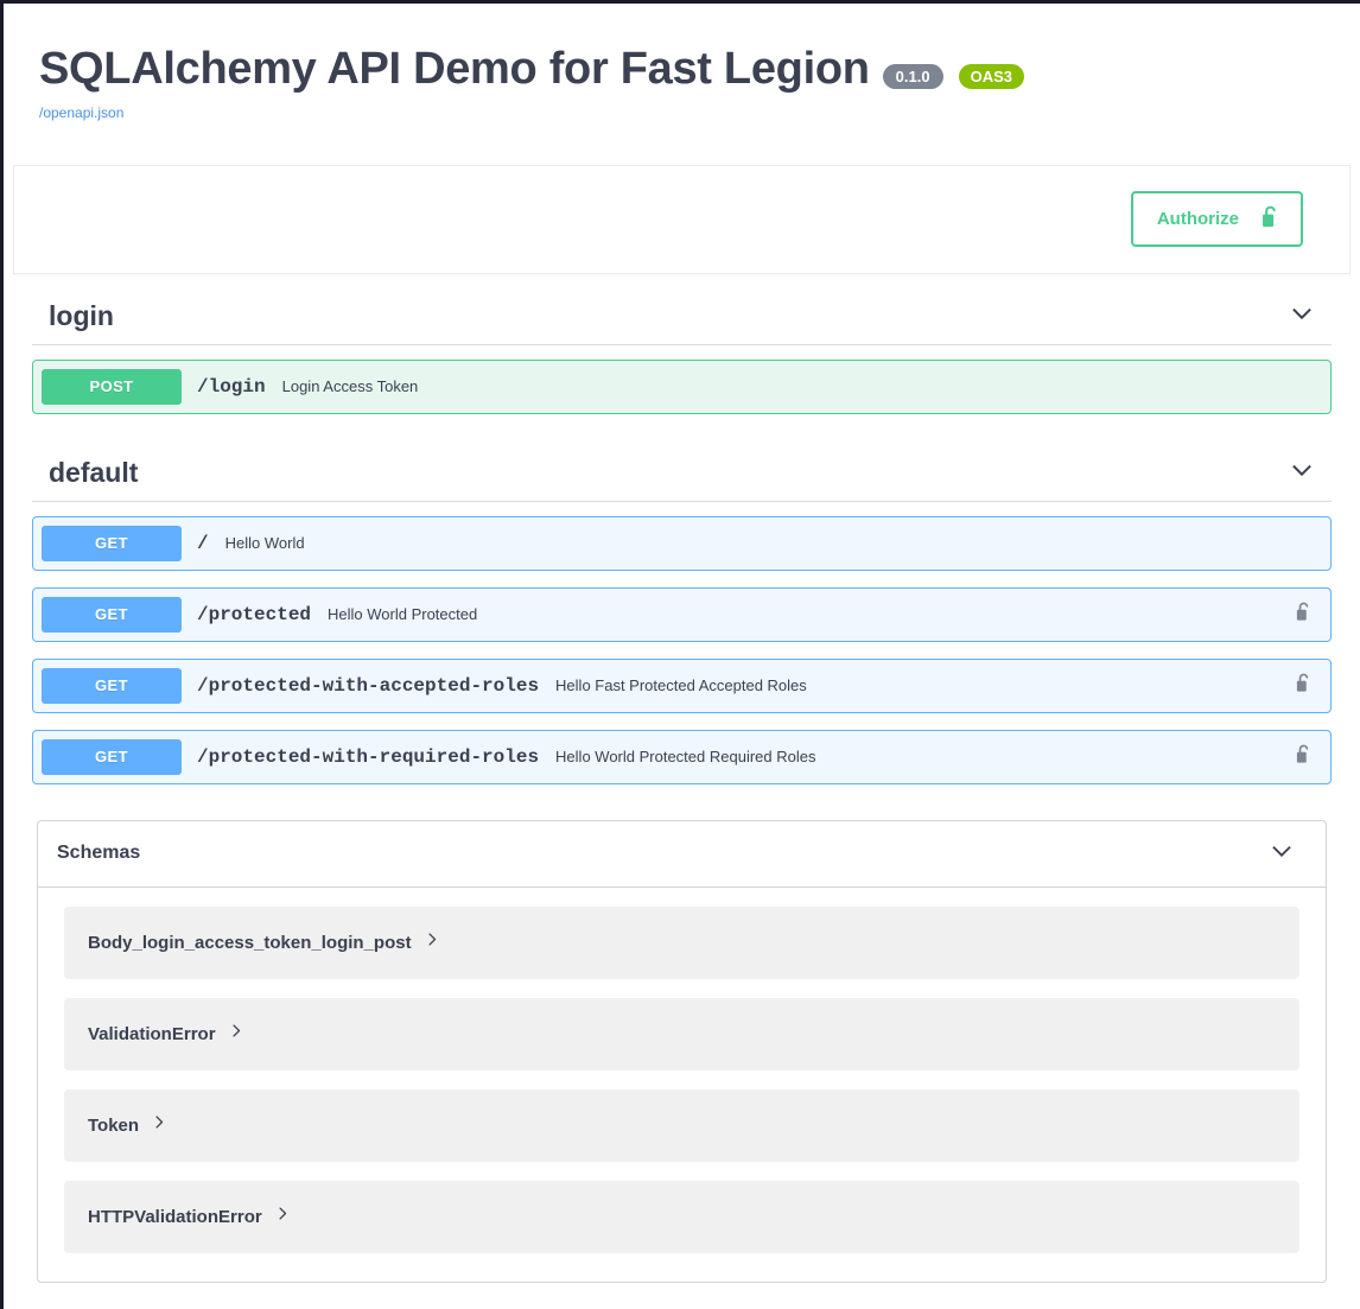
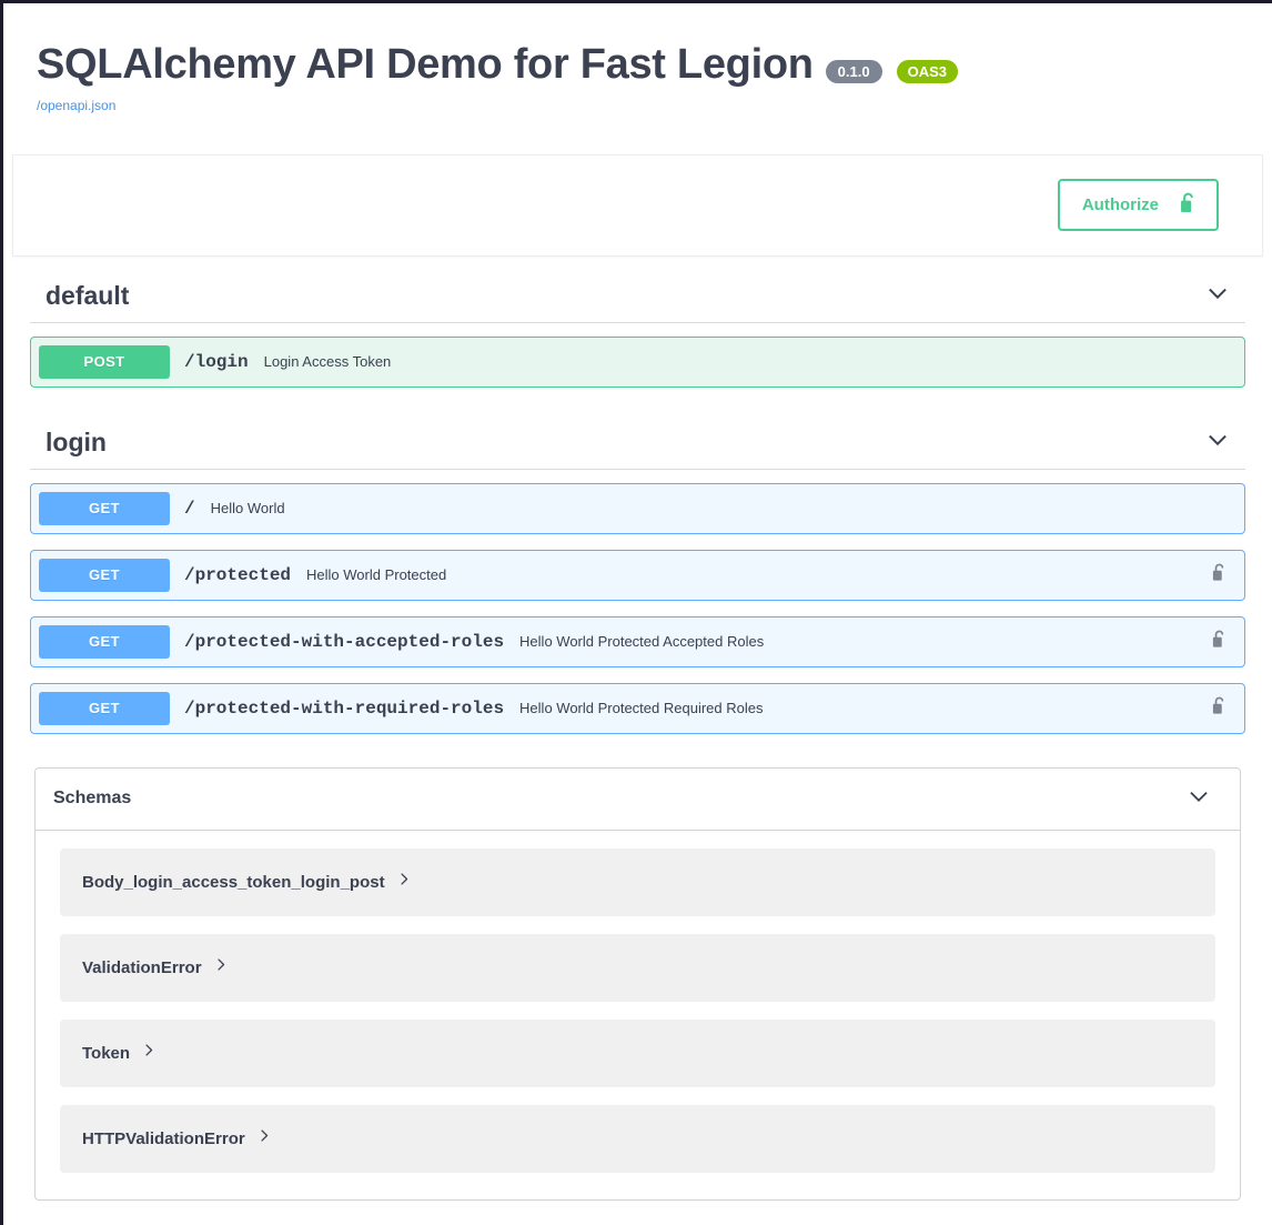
  SQLAlchemy API Demo for Fast Legion
  0.1.0
  OAS3
  /openapi.json
  Authorize
- login
+ default
  POST
  /login
  Login Access Token
- default
+ login
  GET
  /
  Hello World
  GET
  /protected
  Hello World Protected
  GET
  /protected-with-accepted-roles
- Hello Fast Protected Accepted Roles
+ Hello World Protected Accepted Roles
  GET
  /protected-with-required-roles
  Hello World Protected Required Roles
  Schemas
  Body_login_access_token_login_post
  ValidationError
  Token
  HTTPValidationError
